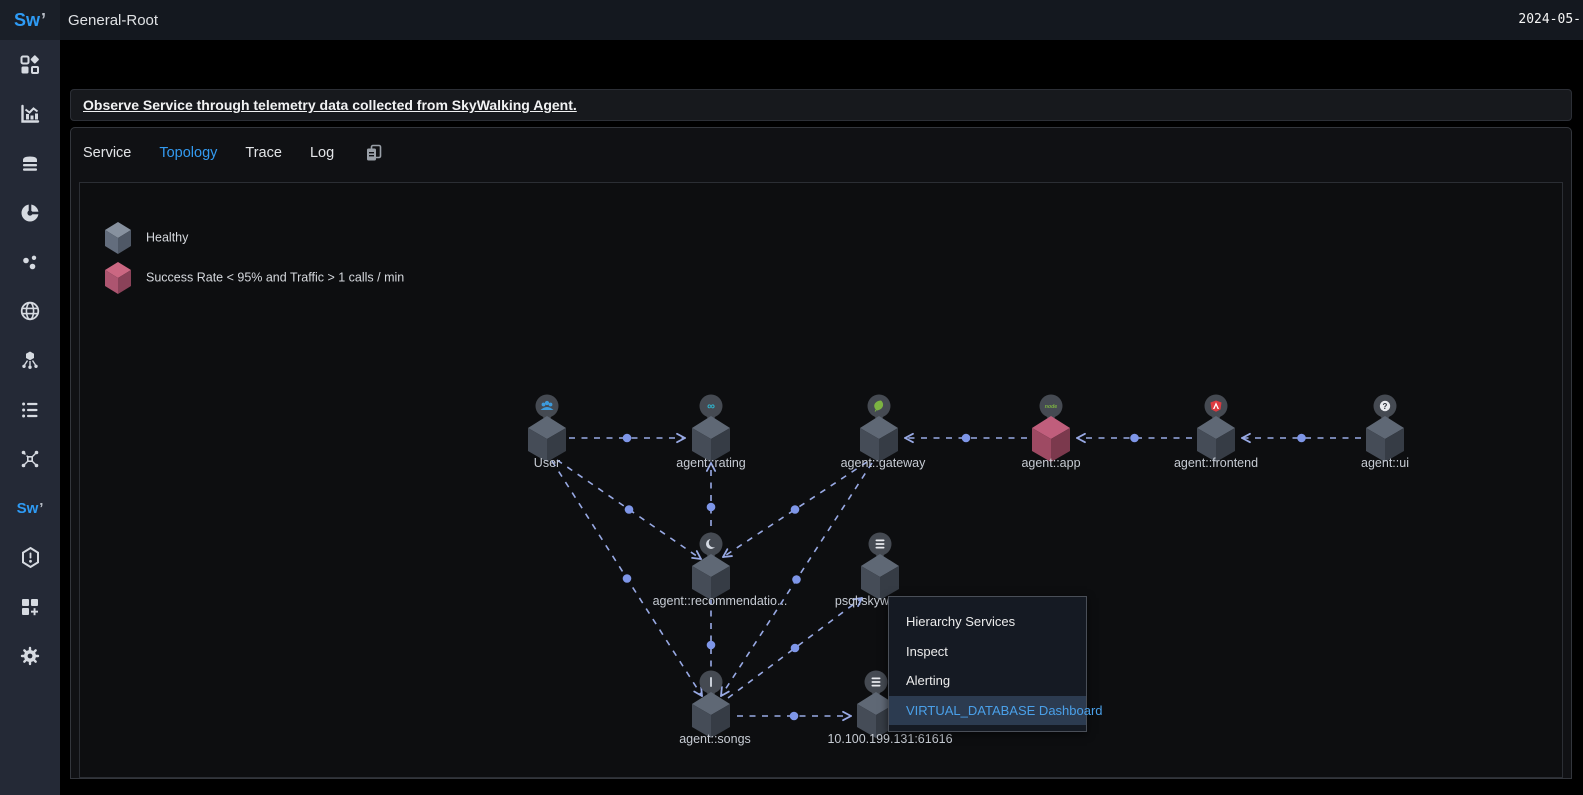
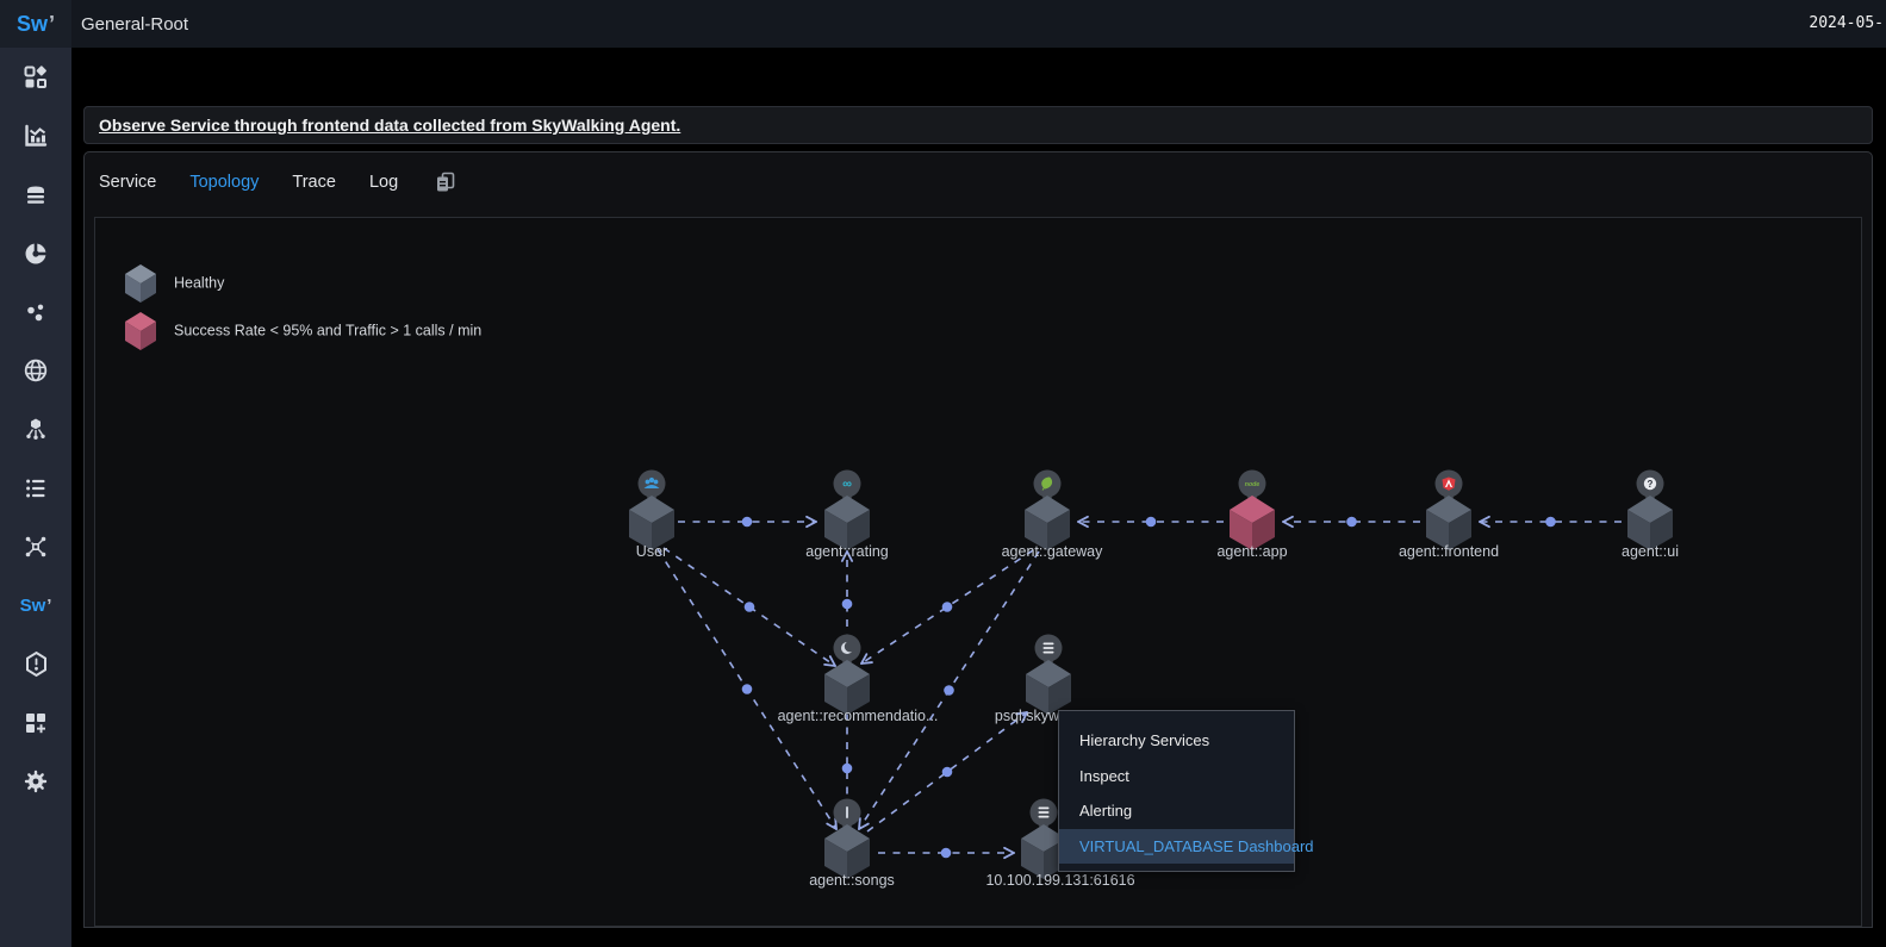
  Sw
  ’
  General-Root
  2024-05-
  Sw’
- Observe Service through telemetry data collected from SkyWalking Agent.
+ Observe Service through frontend data collected from SkyWalking Agent.
  Service
  Topology
  Trace
  Log
  User
  ∞
  agent::rating
  agent::gateway
  agent::app
  agent::frontend
  ?
  agent::ui
  agent::recommendatio...
  psql.skyw
  agent::songs
  10.100.199.131:61616
  Healthy
  Success Rate < 95% and Traffic > 1 calls / min
  Hierarchy Services
  Inspect
  Alerting
  VIRTUAL_DATABASE Dashboard
